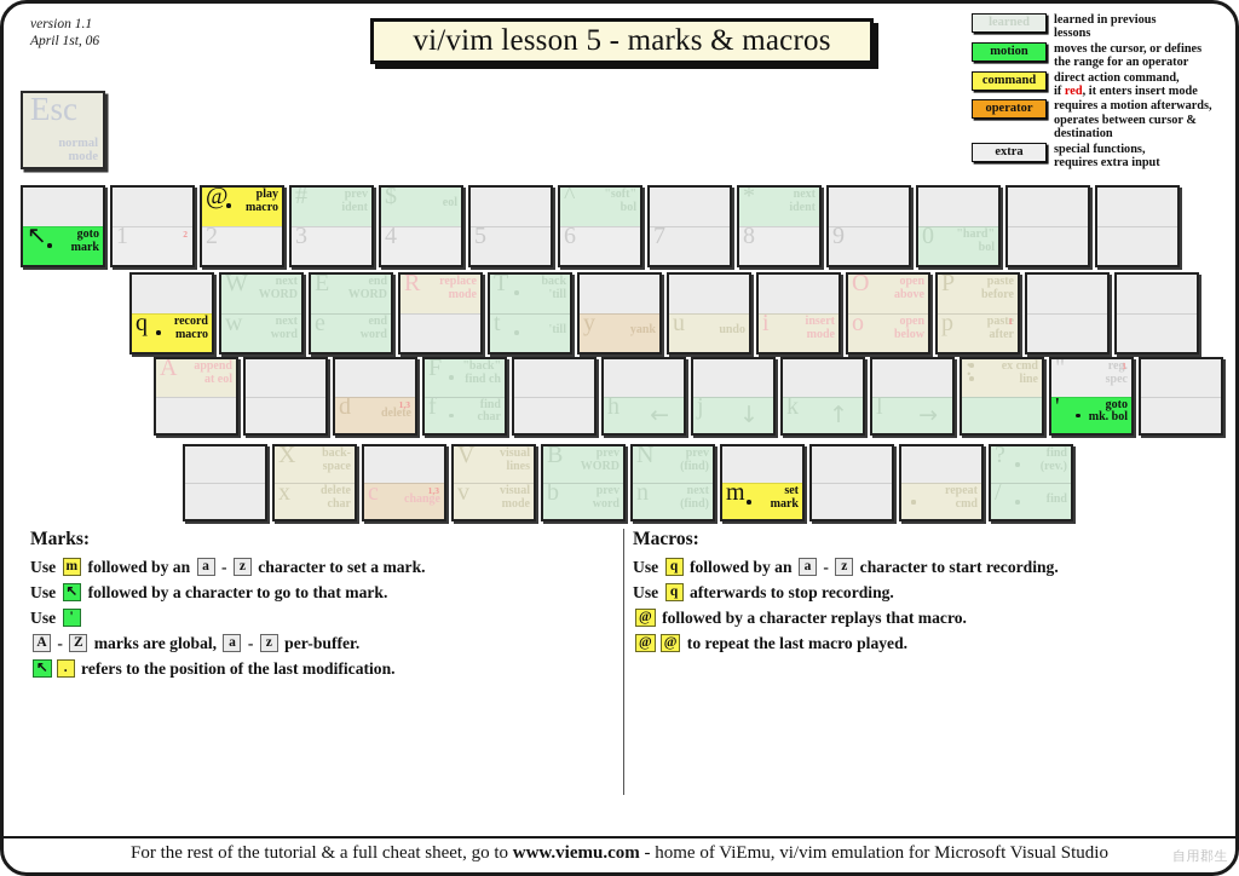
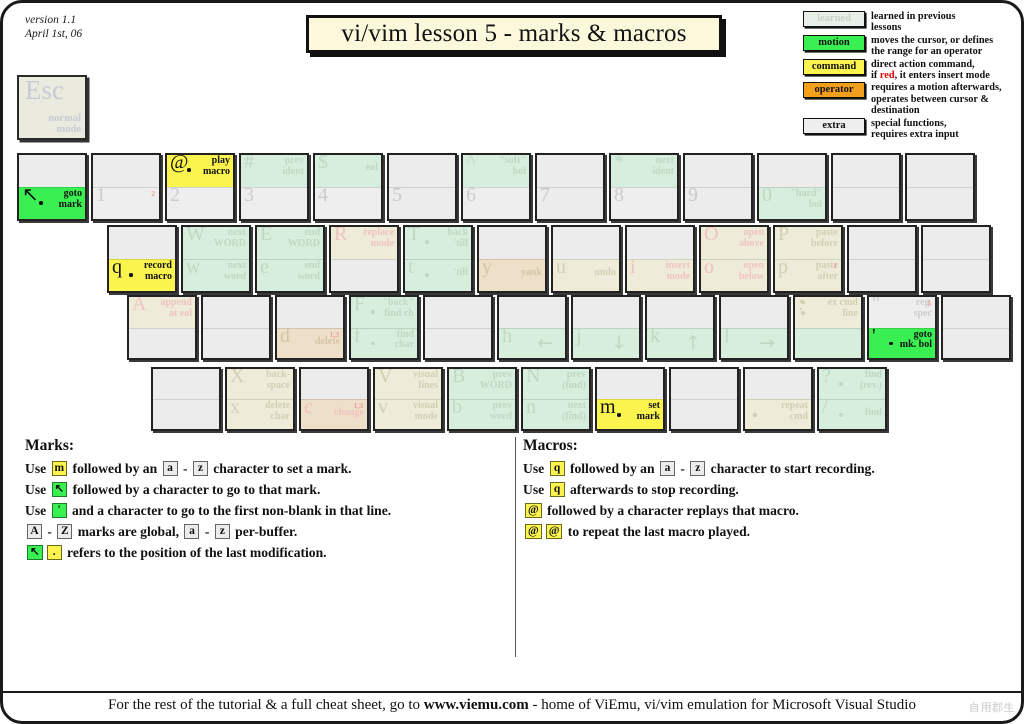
  version 1.1
  April 1st, 06
  vi/vim lesson 5 - marks & macros
  learned
  learned in previous
  lessons
  motion
  moves the cursor, or defines
  the range for an operator
  command
  direct action command,
  if red, it enters insert mode
  operator
  requires a motion afterwards,
  operates between cursor &
  destination
  extra
  special functions,
  requires extra input
  Esc
  normal
  mode
  ↖
  goto
  mark
  1
  2
  @
  play
  macro
  2
  #
  prev
  ident
  3
  $
  eol
  4
  5
  ^
  "soft"
  bol
  6
  7
  *
  next
  ident
  8
  9
  0
  "hard"
  bol
  q
  record
  macro
  W
  next
  WORD
  w
  next
  word
  E
  end
  WORD
  e
  end
  word
  R
  replace
  mode
  T
  back
  'till
  t
  'till
  y
  yank
  u
  undo
  i
  insert
  mode
  O
  open
  above
  o
  open
  below
  P
  paste
  before
  p
  paste
  after
  1
  A
  append
  at eol
  d
  delete
  1,3
  F
  "back"
  find ch
  f
  find
  char
  h
  ←
  j
  ↓
  k
  ↑
  l
  →
  :
  ex cmd
  line
  "
  reg.
  spec
  1
  '
  goto
  mk. bol
  X
  back-
  space
  x
  delete
  char
  c
  change
  1,3
  V
  visual
  lines
  v
  visual
  mode
  B
  prev
  WORD
  b
  prev
  word
  N
  prev
  (find)
  n
  next
  (find)
  m
  set
  mark
  repeat
  cmd
  ?
  find
  (rev.)
  /
  find
  Marks:
  Use
  m
  followed by an
  a
  -
  z
  character to set a mark.
  Use
  ↖
  followed by a character to go to that mark.
  Use
  '
+ and a character to go to the first non-blank in that line.
  A
  -
  Z
  marks are global,
  a
  -
  z
  per-buffer.
  ↖
  .
  refers to the position of the last modification.
  Macros:
  Use
  q
  followed by an
  a
  -
  z
  character to start recording.
  Use
  q
  afterwards to stop recording.
  @
  followed by a character replays that macro.
  @
  @
  to repeat the last macro played.
  For the rest of the tutorial & a full cheat sheet, go to www.viemu.com - home of ViEmu, vi/vim emulation for Microsoft Visual Studio
  自用郡生
